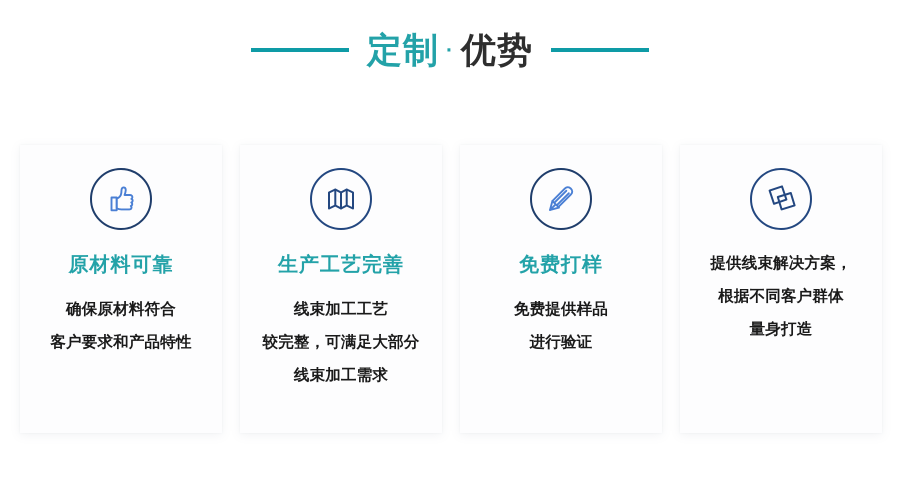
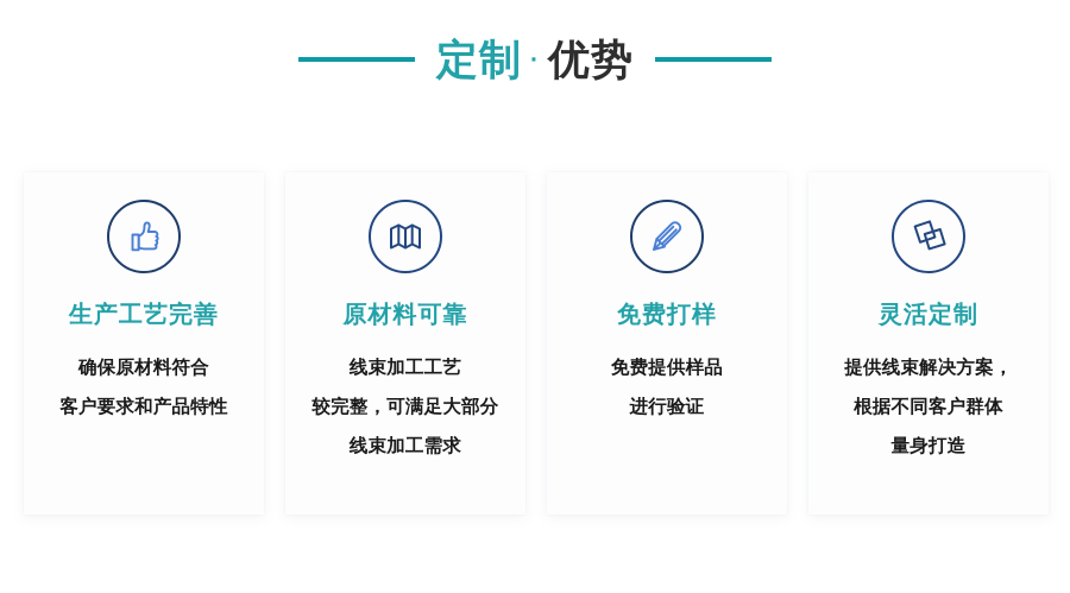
  定制
  ·
  优势
- 原材料可靠
+ 生产工艺完善
  确保原材料符合
  客户要求和产品特性
- 生产工艺完善
+ 原材料可靠
  线束加工工艺
  较完整，可满足大部分
  线束加工需求
  免费打样
  免费提供样品
  进行验证
+ 灵活定制
  提供线束解决方案，
  根据不同客户群体
  量身打造
